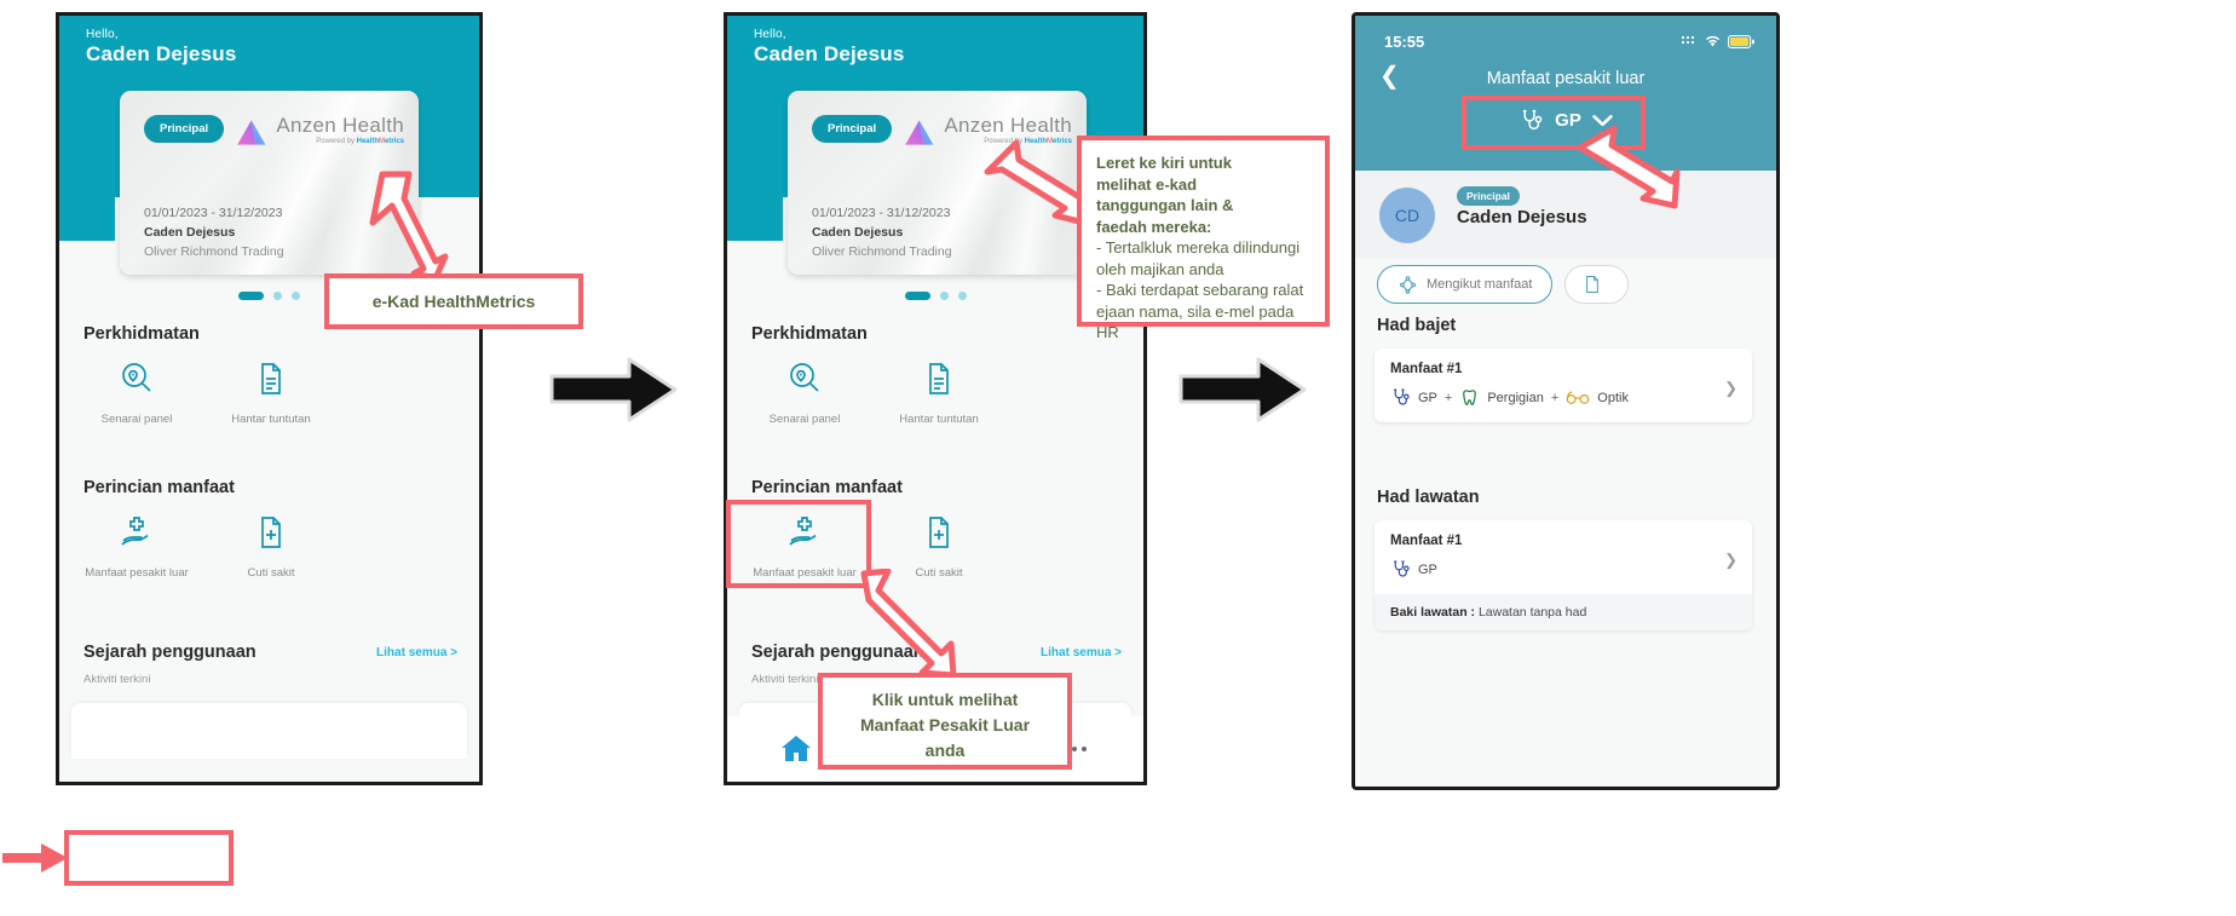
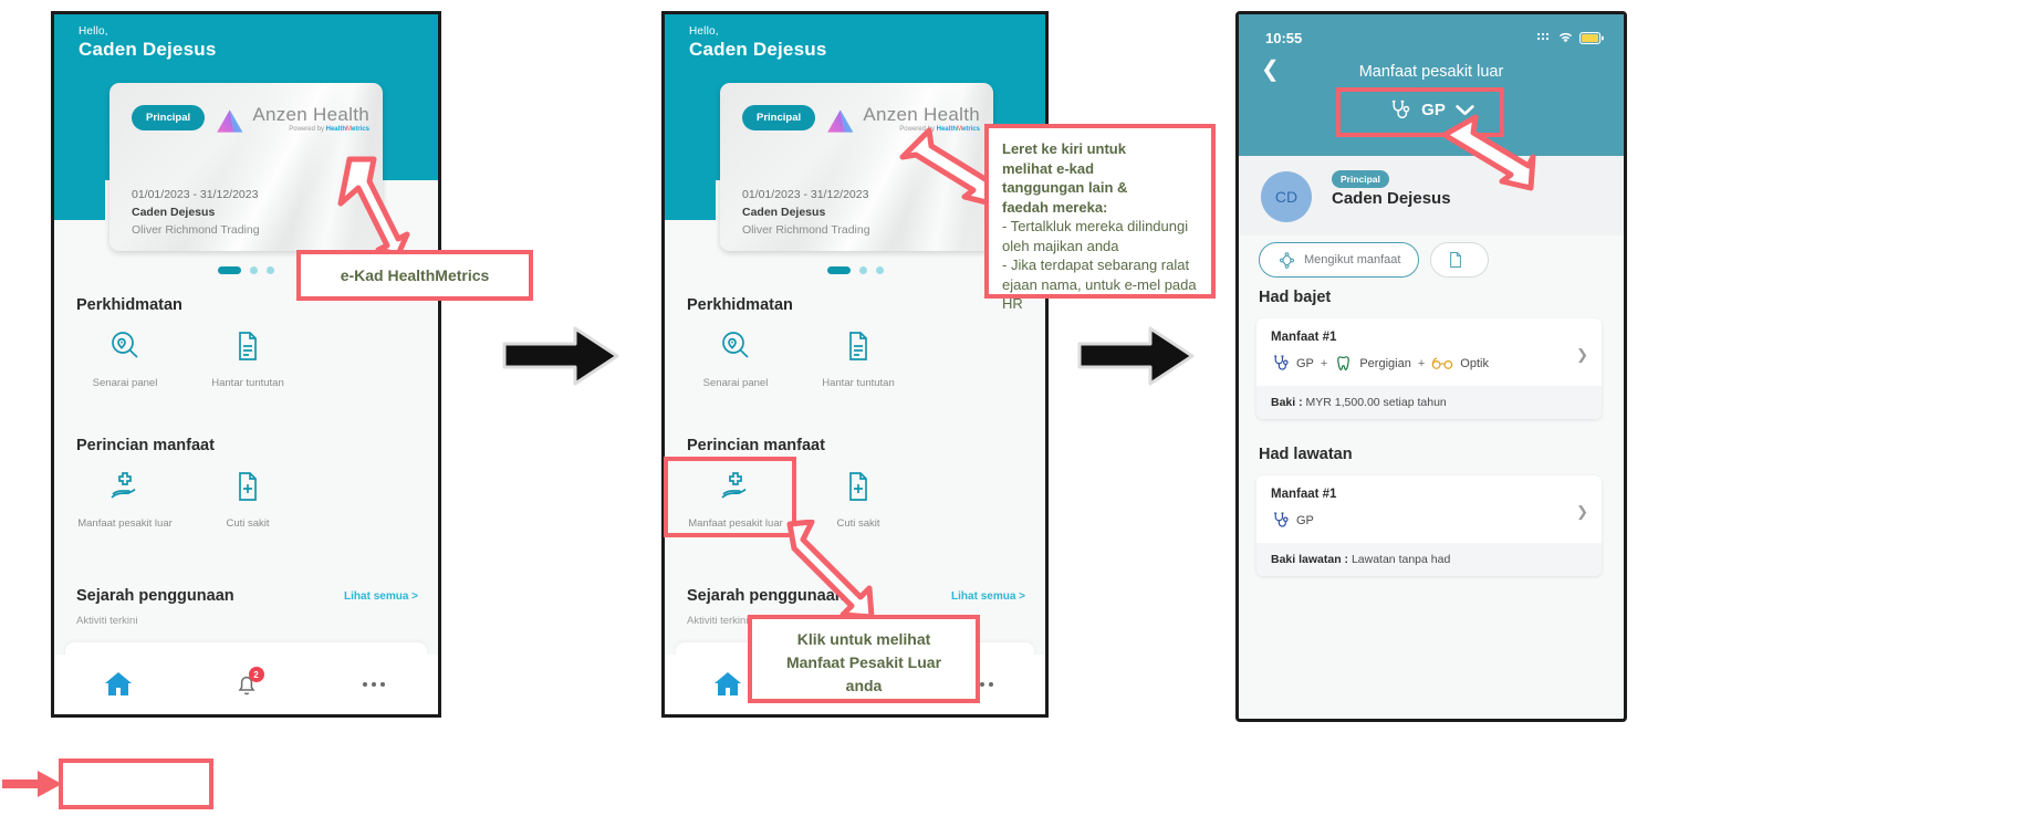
  Hello,
  Caden Dejesus
  Principal
  Anzen Health
  01/01/2023 - 31/12/2023
  Caden Dejesus
  Oliver Richmond Trading
  Perkhidmatan
  Senarai panel
  Hantar tuntutan
  Perincian manfaat
  Manfaat pesakit luar
  Cuti sakit
  Sejarah penggunaan
  Lihat semua >
  Aktiviti terkini
+ 2
  e-Kad HealthMetrics
  Hello,
  Caden Dejesus
  Principal
  Anzen Health
  01/01/2023 - 31/12/2023
  Caden Dejesus
  Oliver Richmond Trading
  Perkhidmatan
  Senarai panel
  Hantar tuntutan
  Perincian manfaat
  Manfaat pesakit luar
  Cuti sakit
  Sejarah penggunaa
  Lihat semua >
  Aktiviti terkin
  Leret ke kiri untuk
  melihat e-kad
  tanggungan lain &
  faedah mereka:
  - Tertalkluk mereka dilindungi
  oleh majikan anda
- - Baki terdapat sebarang ralat
+ - Jika terdapat sebarang ralat
- ejaan nama, sila e-mel pada
+ ejaan nama, untuk e-mel pada
  HR
  Klik untuk melihat
  Manfaat Pesakit Luar
  anda
- 15:55
+ 10:55
  ❮
  Manfaat pesakit luar
  GP
  CD
  Principal
  Caden Dejesus
  Mengikut manfaat
  Had bajet
  Manfaat #1
  GP
  +
  Pergigian
  +
  Optik
  ❯
+ Baki : MYR 1,500.00 setiap tahun
  Had lawatan
  Manfaat #1
  GP
  ❯
  Baki lawatan : Lawatan tanpa had
